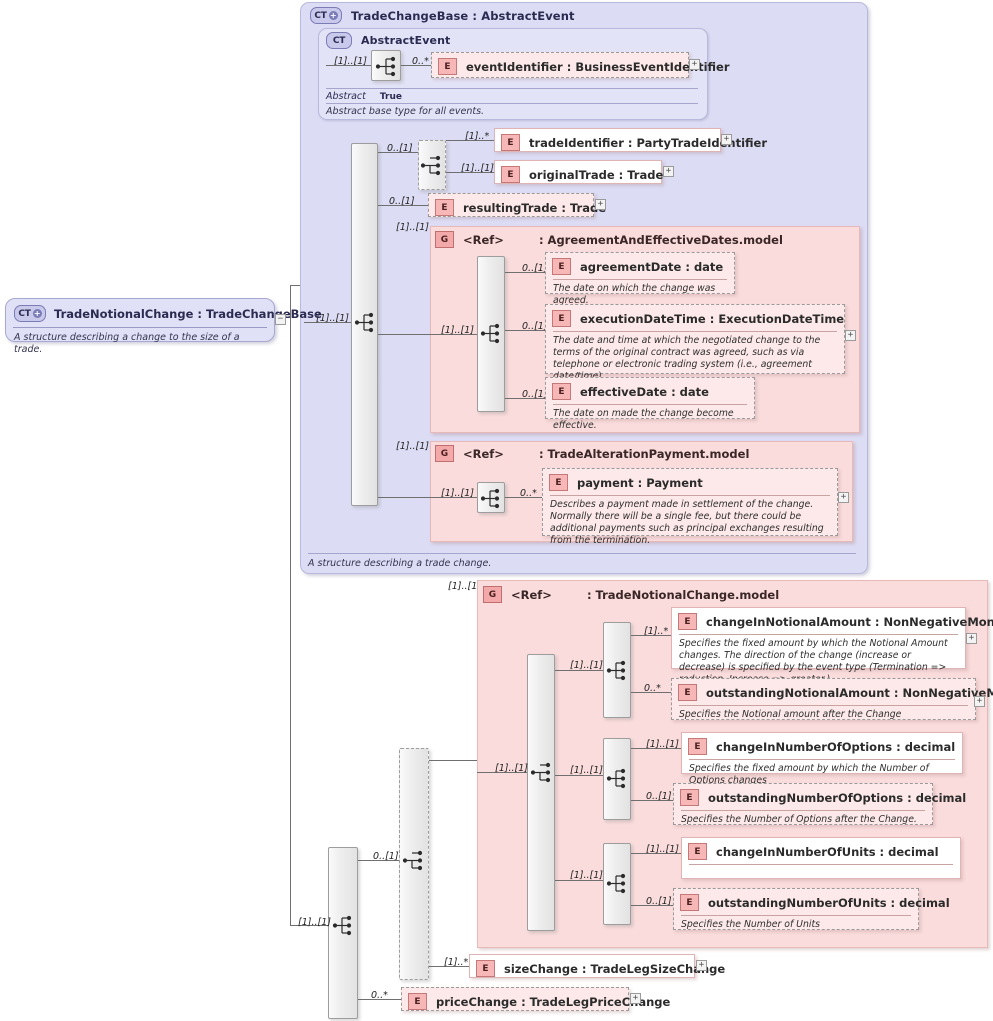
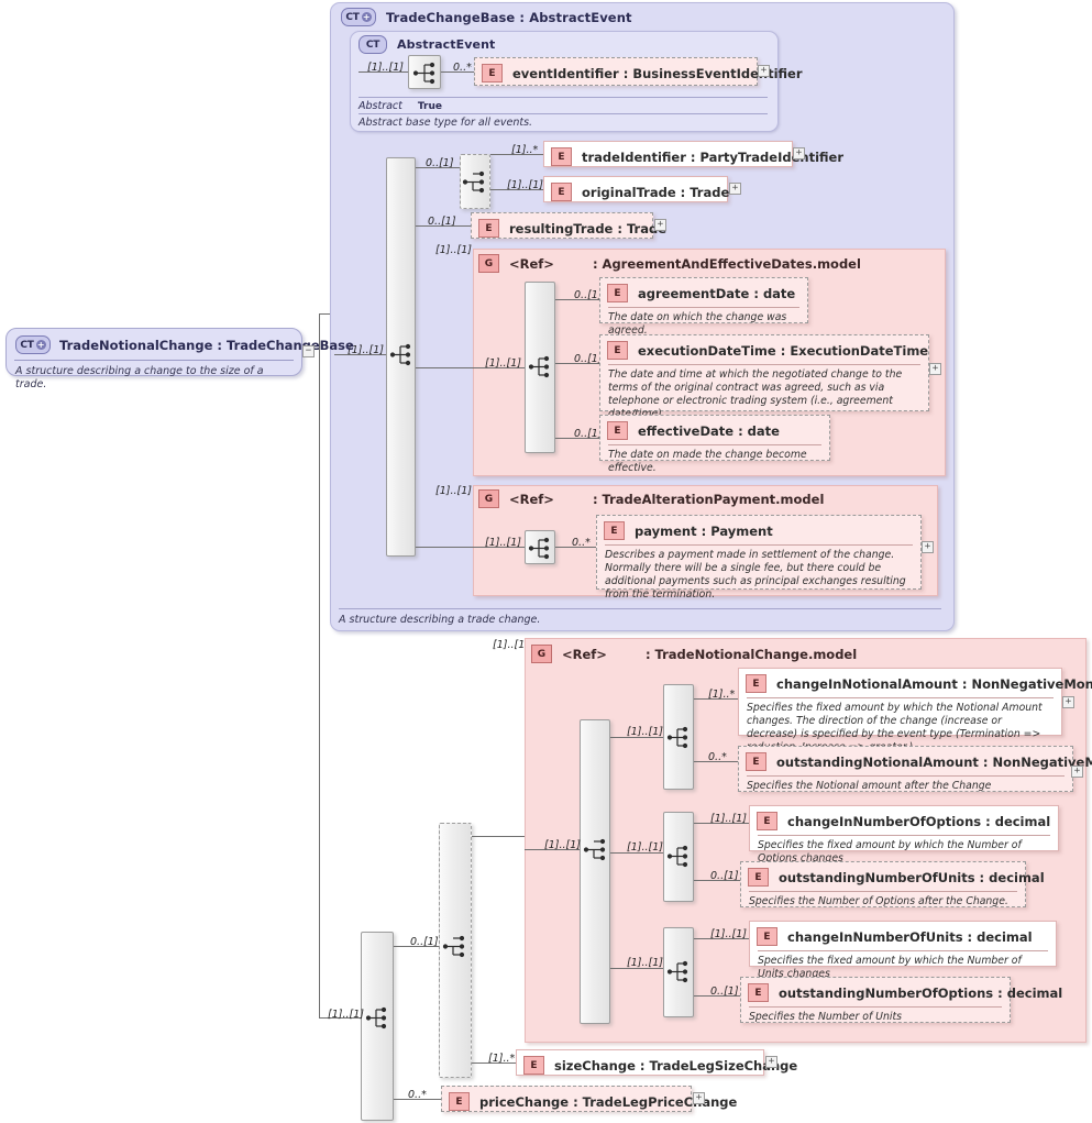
  CT
  +
  TradeChangeBase : AbstractEvent
  A structure describing a trade change.
  CT
  AbstractEvent
  [1]..[1]
  0..*
  E
  eventIdentifier : BusinessEventIdetifier
  +
  Abstract
  True
  Abstract base type for all events.
  [1]..[1]
  0..[1]
  [1]..*
  E
  tradeIdentifier : PartyTradeIdtifier
  +
  [1]..[1]
  E
  originalTrade : Trade
  +
  0..[1]
  E
  resultingTrade : Tra
  +
  [1]..[1]
  G
  <Ref>
  : AgreementAndEffectiveDates.model
  [1]..[1]
  0..[1
  E
  agreementDate : date
  The date on which the change was agreed.
  0..[1
  E
  executionDateTime : ExecutionDateTime
  The date and time at which the negotiated change to the terms of the original contract was agreed, such as via telephone or electronic trading system (i.e., agreement
  +
  0..[1
  E
  effectiveDate : date
  The date on made the change become effective.
  [1]..[1]
  G
  <Ref>
  : TradeAlterationPayment.model
  [1]..[1]
  0..*
  E
  payment : Payment
  Describes a payment made in settlement of the change. Normally there will be a single fee, but there could be additional payments such as principal exchanges resulting from the termination.
  +
  CT
  +
  TradeNotionalChange : TradeChaneBase
  A structure describing a change to the size of a trade.
  −
  [1]..[1]
  0..[1]
  [1]..[1
  G
  <Ref>
  : TradeNotionalChange.model
  [1]..[1]
  [1]..[1]
  [1]..*
  E
  changeInNotionalAmount : NonNegativeMon
  Specifies the fixed amount by which the Notional Amount changes. The direction of the change (increase or decrease) is specified by the event type (Termination =>
  +
  0..*
  E
  outstandingNotionalAmount : NonNegativeM
  Specifies the Notional amount after the Change
  +
  [1]..[1]
  [1]..[1]
  E
  changeInNumberOfOptions : decimal
  Specifies the fixed amount by which the Number of Options changes
  0..[1]
  E
- outstandingNumberOfOptions : decimal
+ outstandingNumberOfUnits : decimal
  Specifies the Number of Options after the Change.
  [1]..[1]
  [1]..[1]
  E
  changeInNumberOfUnits : decimal
+ Specifies the fixed amount by which the Number of Units changes
  0..[1]
  E
- outstandingNumberOfUnits : decimal
+ outstandingNumberOfOptions : decimal
  Specifies the Number of Units
  [1]..*
  E
  sizeChange : TradeLegSizeChge
  +
  0..*
  E
  priceChange : TradeLegPriceCange
  +
